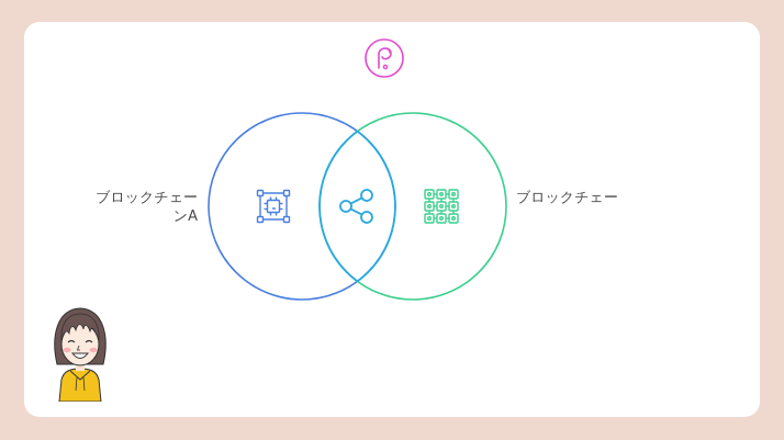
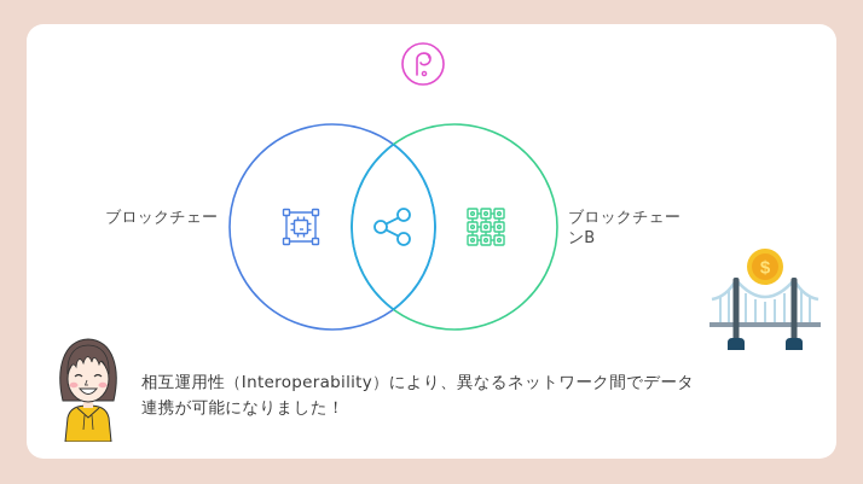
  ブロックチェー
- ンA
  ブロックチェー
+ ンB
+ $
+ 相互運用性（Interoperability）により、異なるネットワーク間でデータ
+ 連携が可能になりました！
